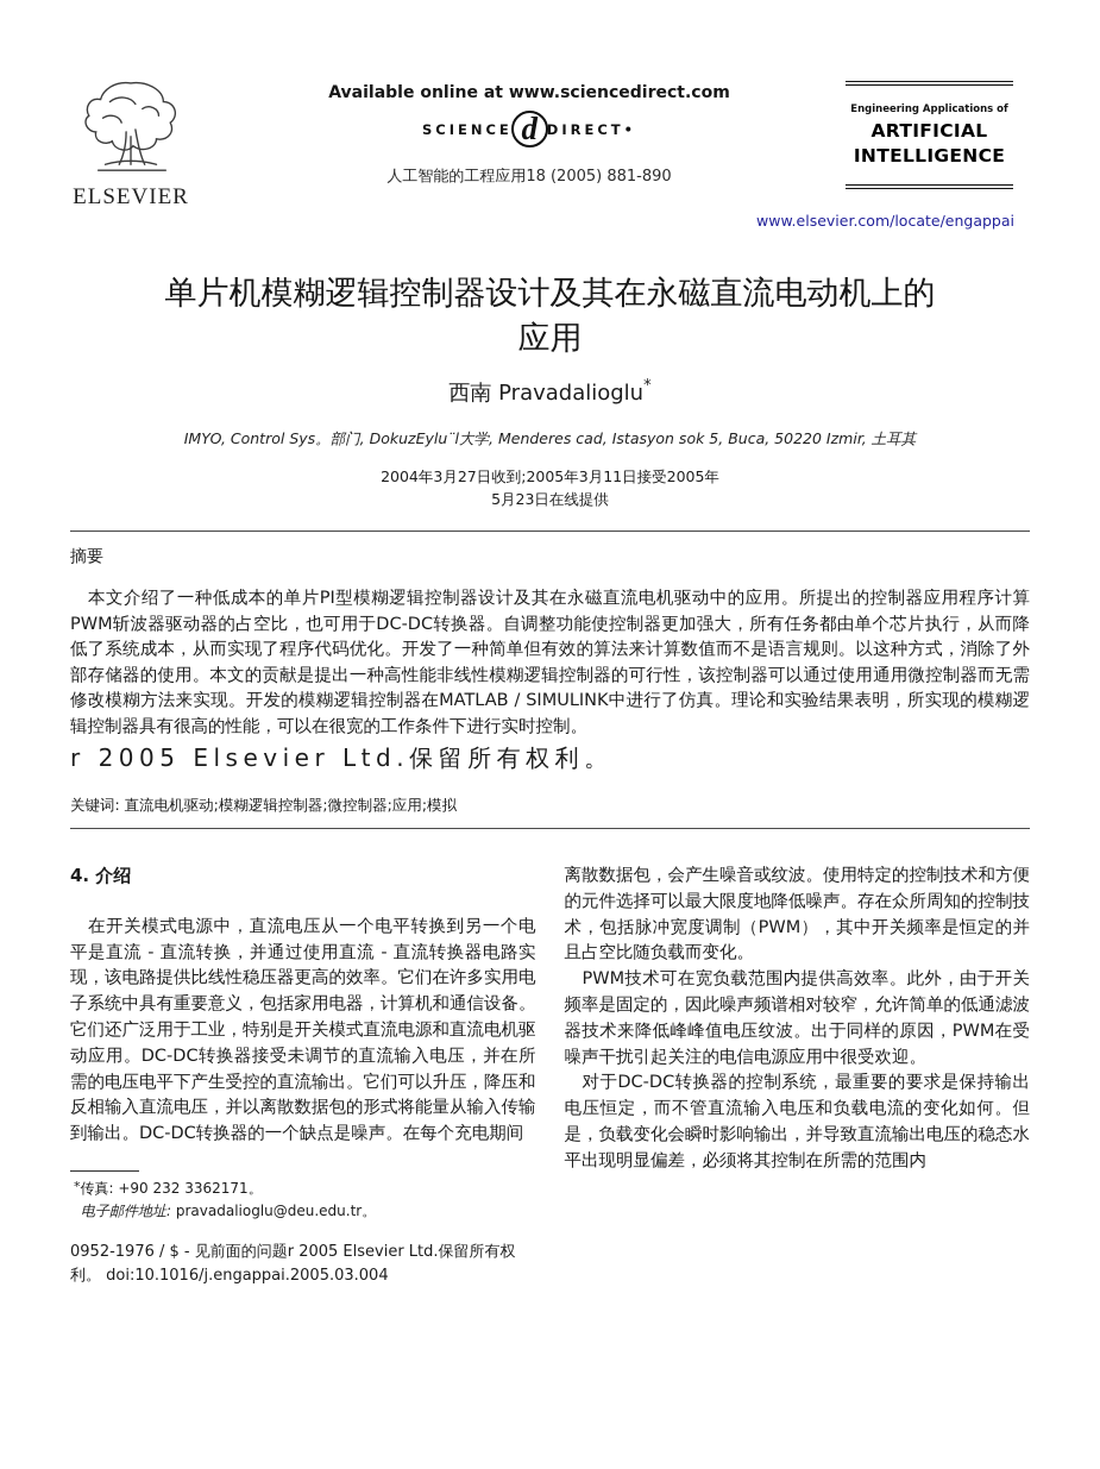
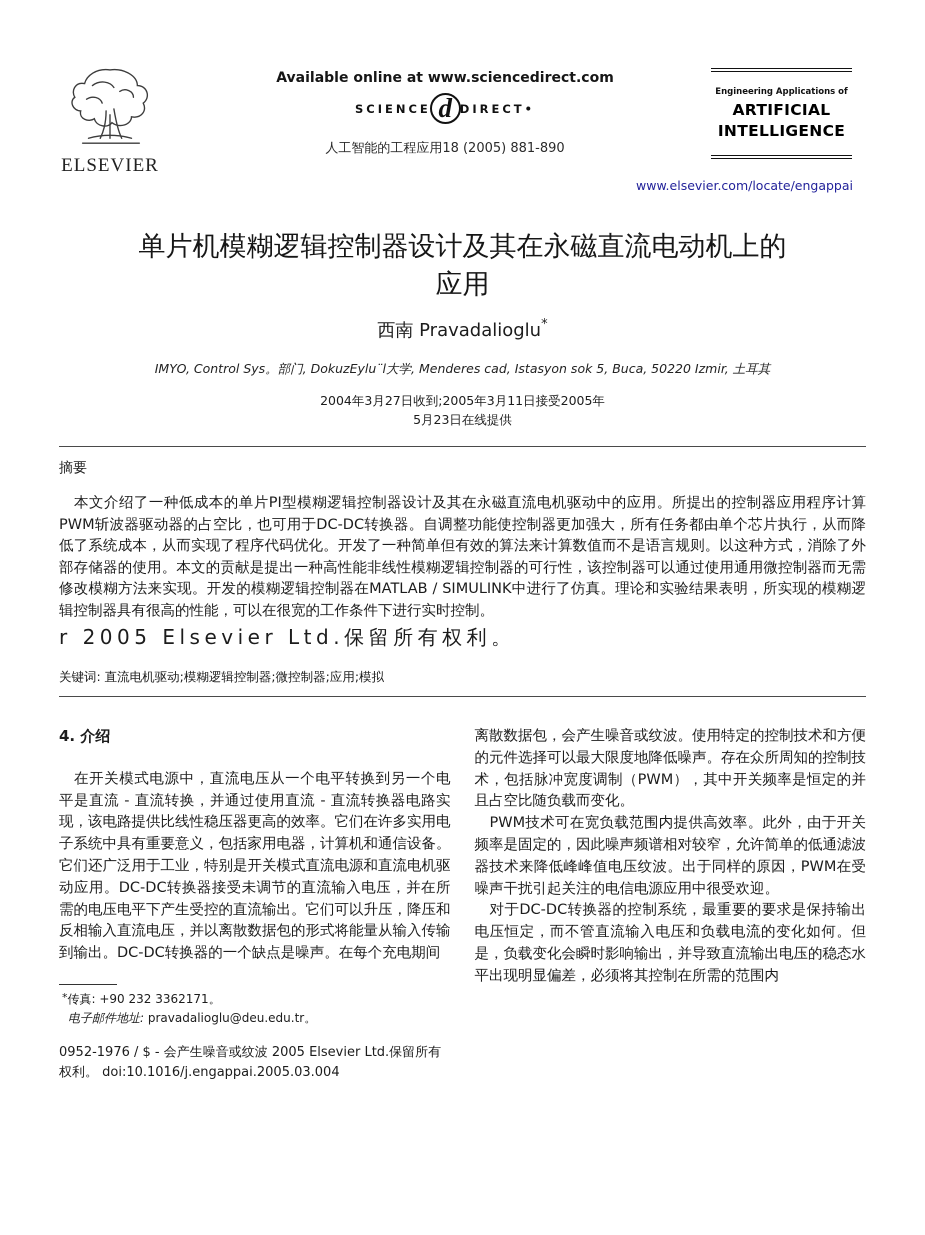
  ELSEVIER
  Available online at www.sciencedirect.com
  SCIENCE
  d
  DIRECT•
  人工智能的工程应用18 (2005) 881-890
  Engineering Applications of
  ARTIFICIAL
  INTELLIGENCE
  www.elsevier.com/locate/engappai
  单片机模糊逻辑控制器设计及其在永磁直流电动机上的
  应用
  西南 Pravadalioglu*
  IMYO, Control Sys。部门, DokuzEylu¨l大学, Menderes cad, Istasyon sok 5, Buca, 50220 Izmir, 土耳其
  2004年3月27日收到;2005年3月11日接受2005年
  5月23日在线提供
  摘要
  本文介绍了一种低成本的单片PI型模糊逻辑控制器设计及其在永磁直流电机驱动中的应用。所提出的控制器应用程序计算PWM斩波器驱动器的占空比，也可用于DC-DC转换器。自调整功能使控制器更加强大，所有任务都由单个芯片执行，从而降低了系统成本，从而实现了程序代码优化。开发了一种简单但有效的算法来计算数值而不是语言规则。以这种方式，消除了外部存储器的使用。本文的贡献是提出一种高性能非线性模糊逻辑控制器的可行性，该控制器可以通过使用通用微控制器而无需修改模糊方法来实现。开发的模糊逻辑控制器在MATLAB / SIMULINK中进行了仿真。理论和实验结果表明，所实现的模糊逻辑控制器具有很高的性能，可以在很宽的工作条件下进行实时控制。
  r 2005 Elsevier Ltd.保留所有权利。
  关键词: 直流电机驱动;模糊逻辑控制器;微控制器;应用;模拟
  4. 介绍
  在开关模式电源中，直流电压从一个电平转换到另一个电平是直流 - 直流转换，并通过使用直流 - 直流转换器电路实现，该电路提供比线性稳压器更高的效率。它们在许多实用电子系统中具有重要意义，包括家用电器，计算机和通信设备。它们还广泛用于工业，特别是开关模式直流电源和直流电机驱动应用。DC-DC转换器接受未调节的直流输入电压，并在所需的电压电平下产生受控的直流输出。它们可以升压，降压和反相输入直流电压，并以离散数据包的形式将能量从输入传输到输出。DC-DC转换器的一个缺点是噪声。在每个充电期间
  *传真: +90 232 3362171。
  电子邮件地址: pravadalioglu@deu.edu.tr。
- 0952-1976 / $ - 见前面的问题r 2005 Elsevier Ltd.保留所有权利。 doi:10.1016/j.engappai.2005.03.004
+ 0952-1976 / $ - 会产生噪音或纹波 2005 Elsevier Ltd.保留所有权利。 doi:10.1016/j.engappai.2005.03.004
  离散数据包，会产生噪音或纹波。使用特定的控制技术和方便的元件选择可以最大限度地降低噪声。存在众所周知的控制技术，包括脉冲宽度调制（PWM），其中开关频率是恒定的并且占空比随负载而变化。
  PWM技术可在宽负载范围内提供高效率。此外，由于开关频率是固定的，因此噪声频谱相对较窄，允许简单的低通滤波器技术来降低峰峰值电压纹波。出于同样的原因，PWM在受噪声干扰引起关注的电信电源应用中很受欢迎。
  对于DC-DC转换器的控制系统，最重要的要求是保持输出电压恒定，而不管直流输入电压和负载电流的变化如何。但是，负载变化会瞬时影响输出，并导致直流输出电压的稳态水平出现明显偏差，必须将其控制在所需的范围内
